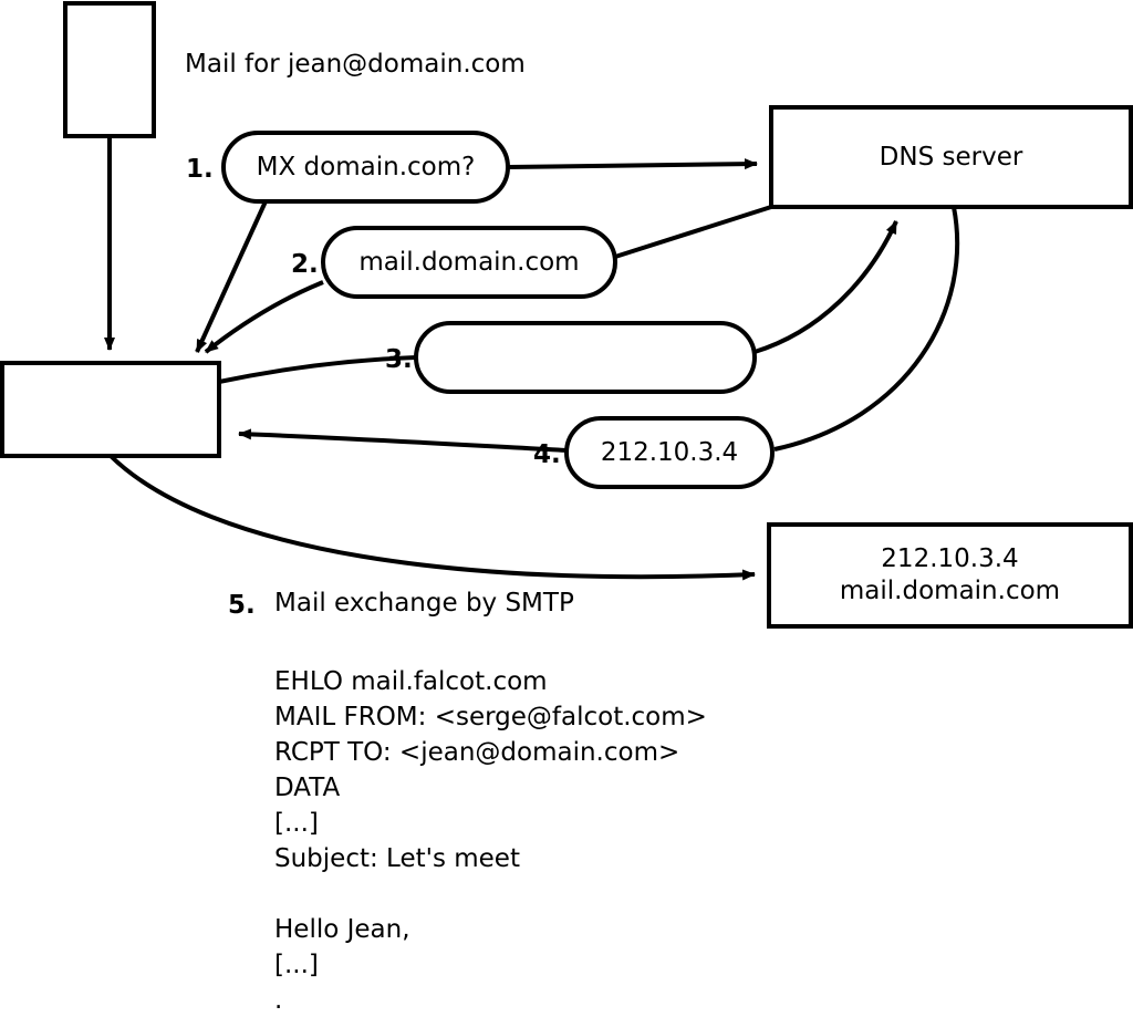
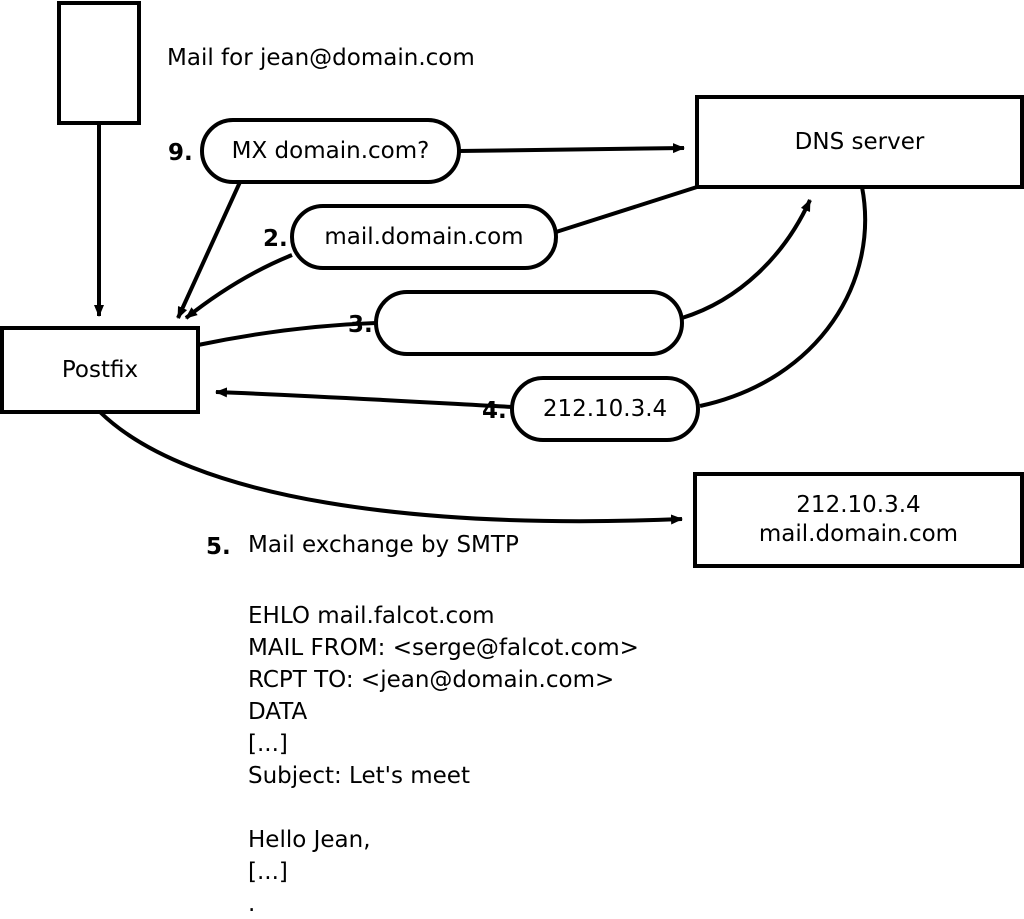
  DNS server
+ Postfix
  212.10.3.4
  mail.domain.com
  MX domain.com?
  mail.domain.com
  212.10.3.4
- 1.
+ 9.
  2.
  3.
  4.
  5.
  Mail for jean@domain.com
  Mail exchange by SMTP
  EHLO mail.falcot.com
  MAIL FROM: <serge@falcot.com>
  RCPT TO: <jean@domain.com>
  DATA
  [...]
  Subject: Let's meet
  Hello Jean,
  [...]
  .
